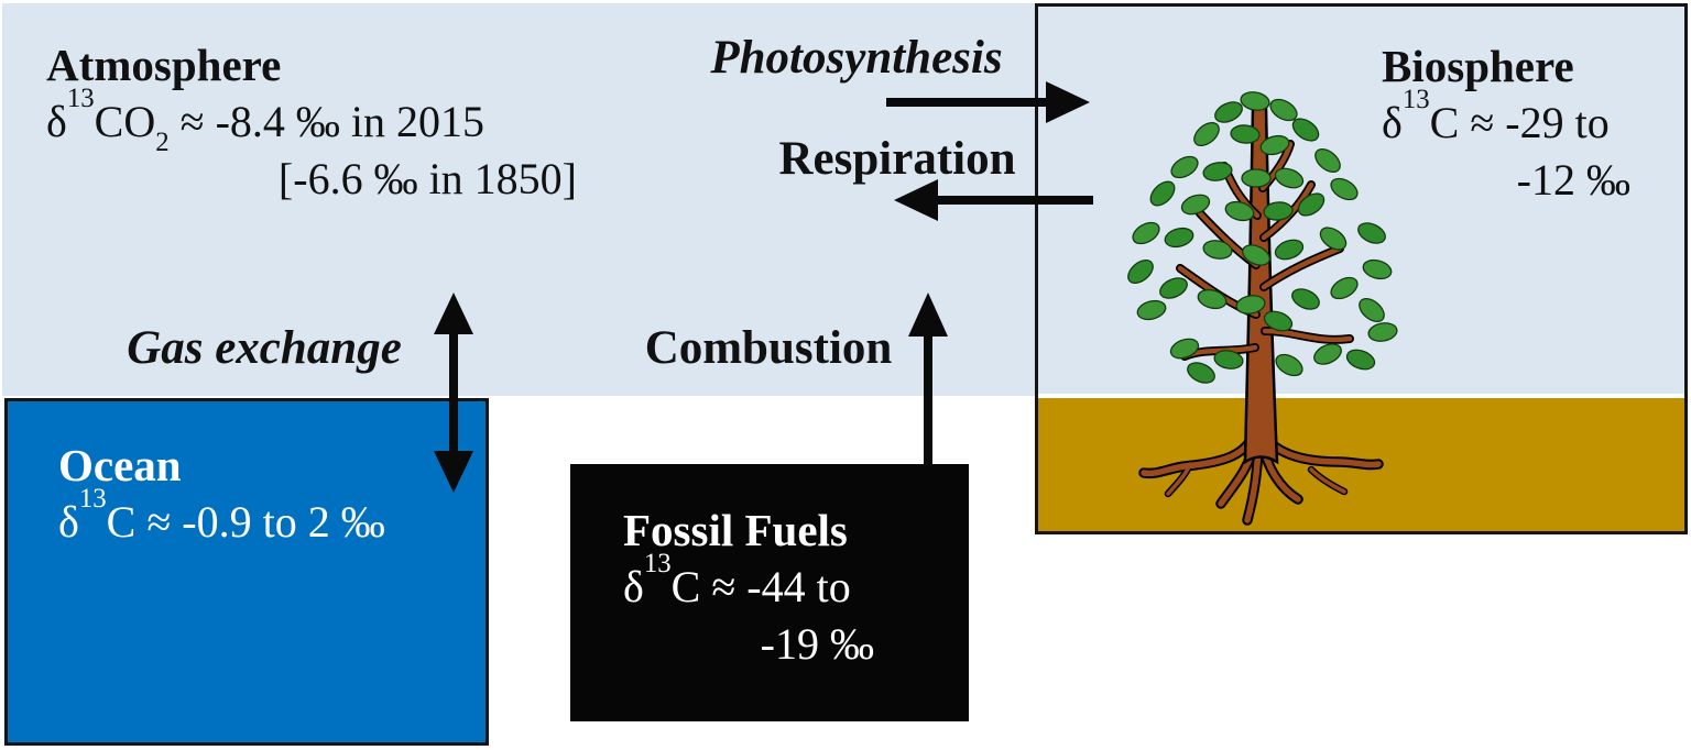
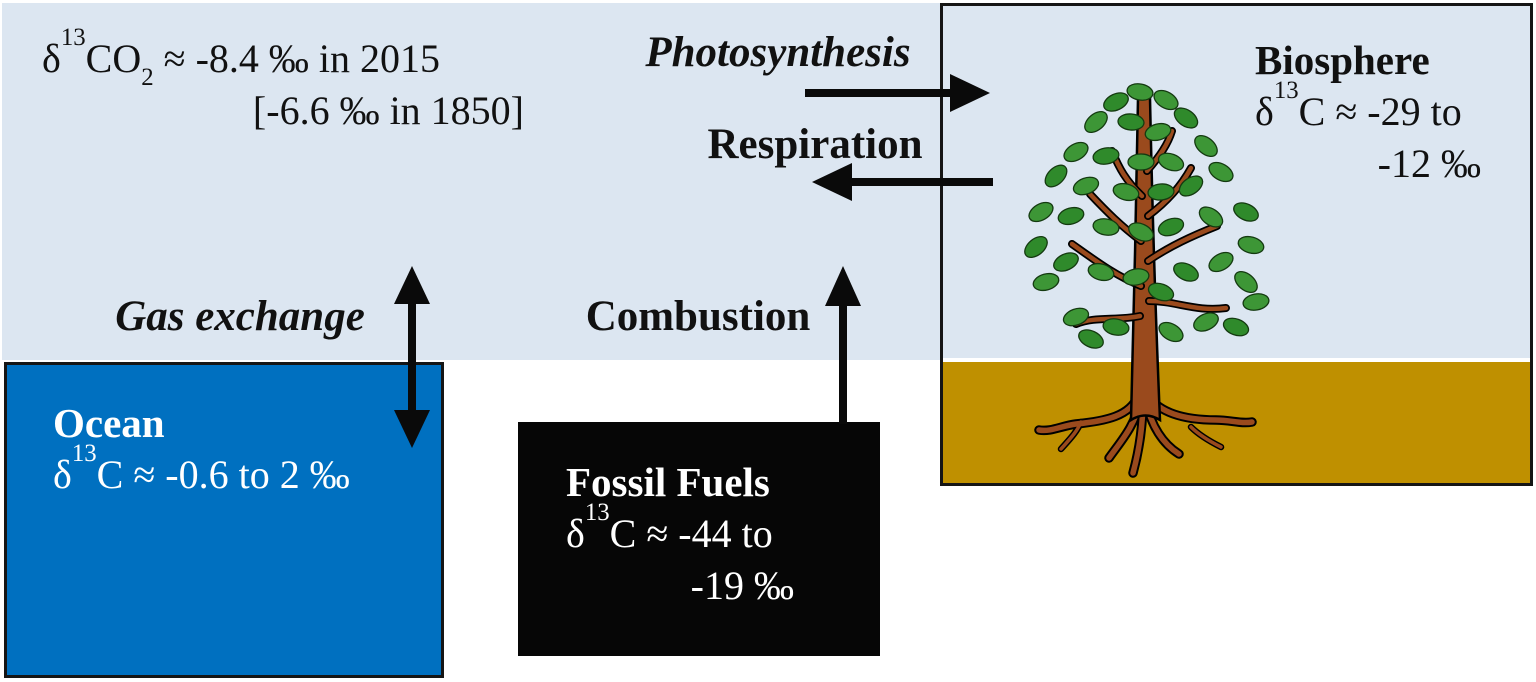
- Atmosphere
  δ13CO2 ≈ -8.4 ‰ in 2015
  [-6.6 ‰ in 1850]
  Biosphere
  δ13C ≈ -29 to
  -12 ‰
  Ocean
- δ13C ≈ -0.9 to 2 ‰
+ δ13C ≈ -0.6 to 2 ‰
  Fossil Fuels
  δ13C ≈ -44 to
  -19 ‰
  Photosynthesis
  Respiration
  Gas exchange
  Combustion
